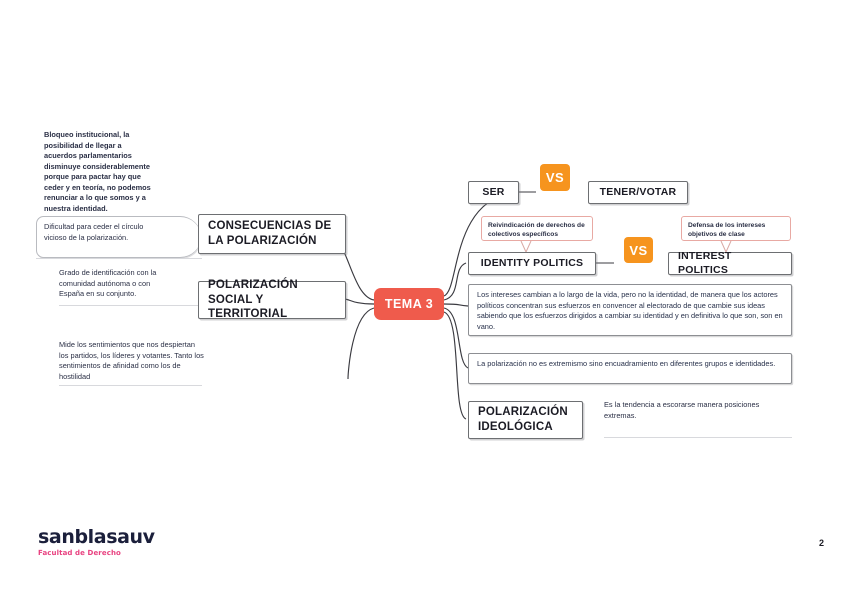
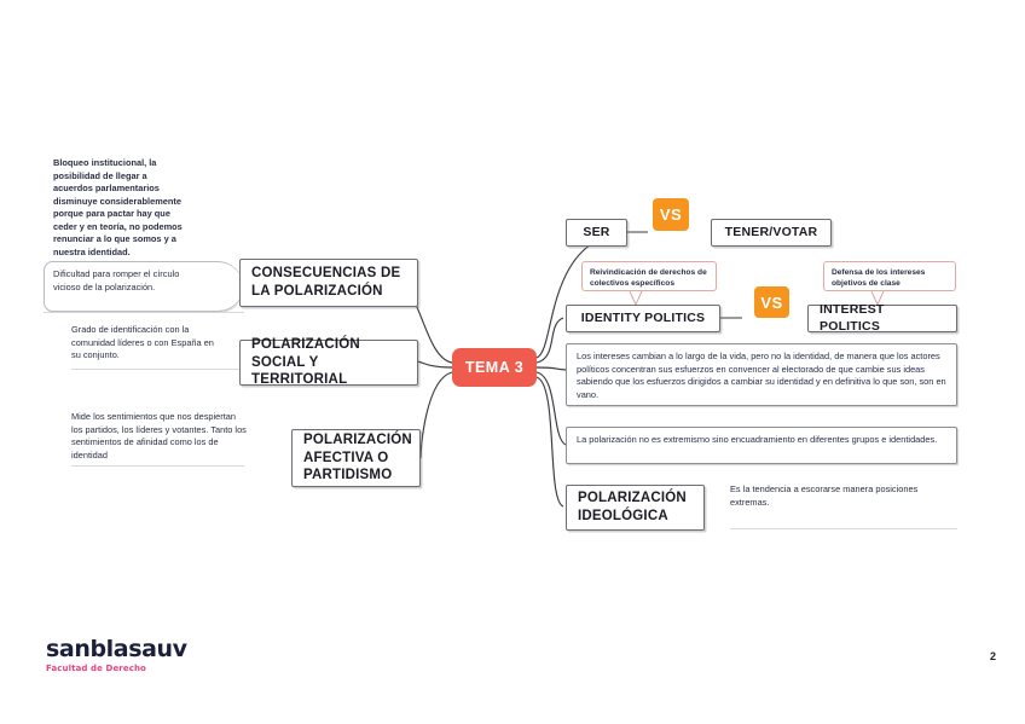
  Bloqueo institucional, la posibilidad de llegar a acuerdos parlamentarios disminuye considerablemente porque para pactar hay que ceder y en teoría, no podemos renunciar a lo que somos y a nuestra identidad.
- Dificultad para ceder el círculo vicioso de la polarización.
+ Dificultad para romper el círculo vicioso de la polarización.
- Grado de identificación con la comunidad autónoma o con España en su conjunto.
+ Grado de identificación con la comunidad líderes o con España en su conjunto.
- Mide los sentimientos que nos despiertan los partidos, los líderes y votantes. Tanto los sentimientos de afinidad como los de hostilidad
+ Mide los sentimientos que nos despiertan los partidos, los líderes y votantes. Tanto los sentimientos de afinidad como los de identidad
  CONSECUENCIAS DE LA POLARIZACIÓN
  POLARIZACIÓN SOCIAL Y TERRITORIAL
+ POLARIZACIÓN AFECTIVA O PARTIDISMO
  TEMA 3
  SER
  VS
  TENER/VOTAR
  IDENTITY POLITICS
  VS
  INTEREST POLITICS
  Los intereses cambian a lo largo de la vida, pero no la identidad, de manera que los actores políticos concentran sus esfuerzos en convencer al electorado de que cambie sus ideas sabiendo que los esfuerzos dirigidos a cambiar su identidad y en definitiva lo que son, son en vano.
  La polarización no es extremismo sino encuadramiento en diferentes grupos e identidades.
  POLARIZACIÓN IDEOLÓGICA
  Es la tendencia a escorarse manera posiciones extremas.
  sanblasauv
  Facultad de Derecho
  2
